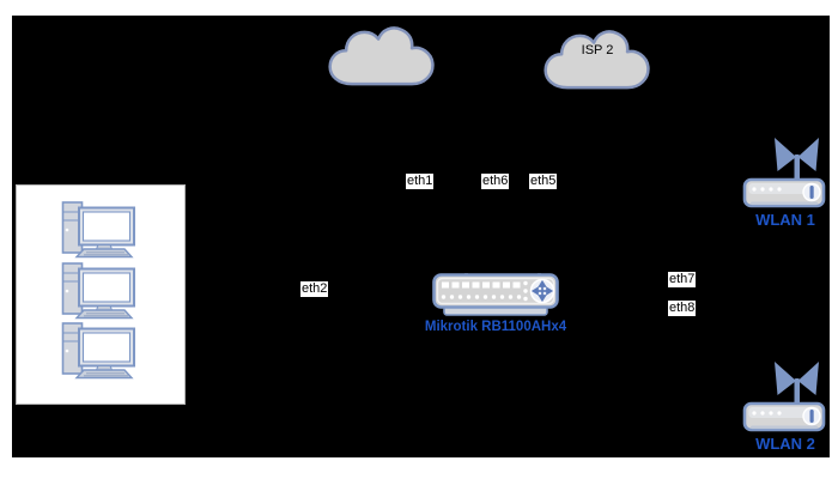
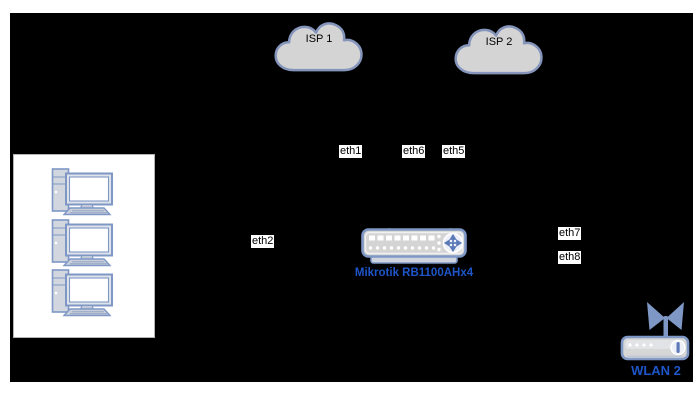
+ ISP 1
  ISP 2
  eth1
  eth6
  eth5
  eth2
  eth7
  eth8
  Mikrotik RB1100AHx4
- WLAN 1
  WLAN 2
